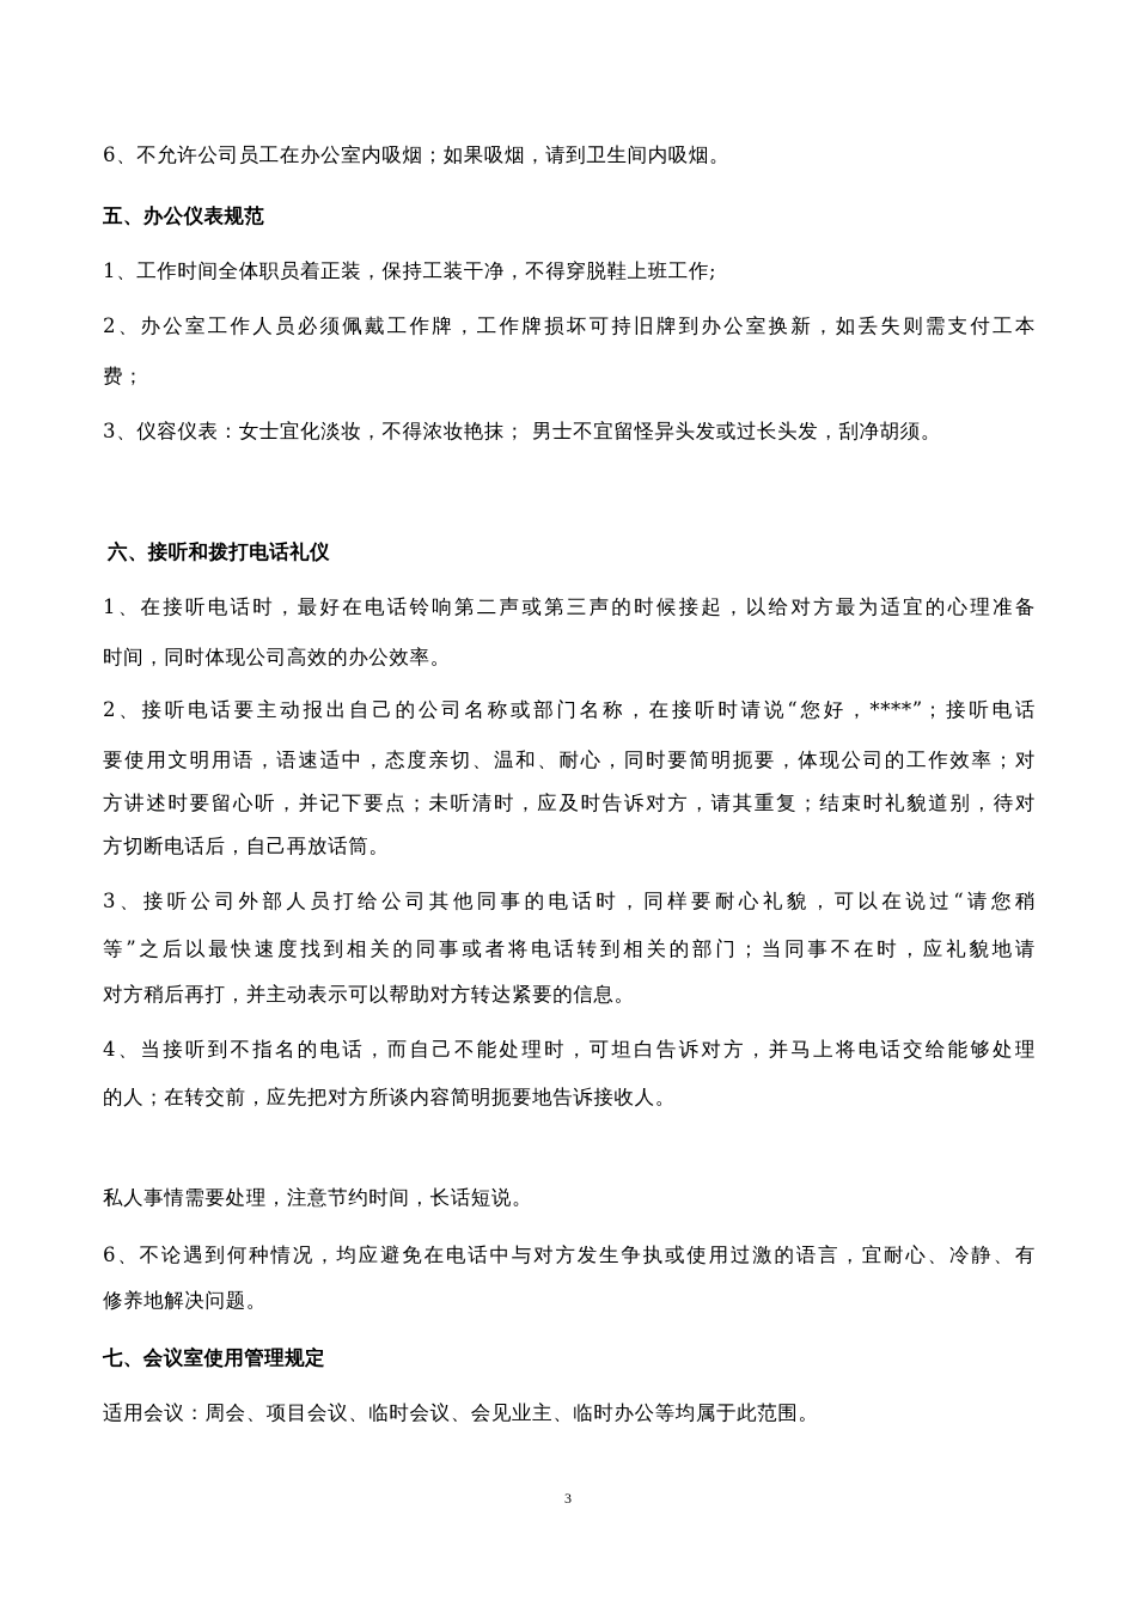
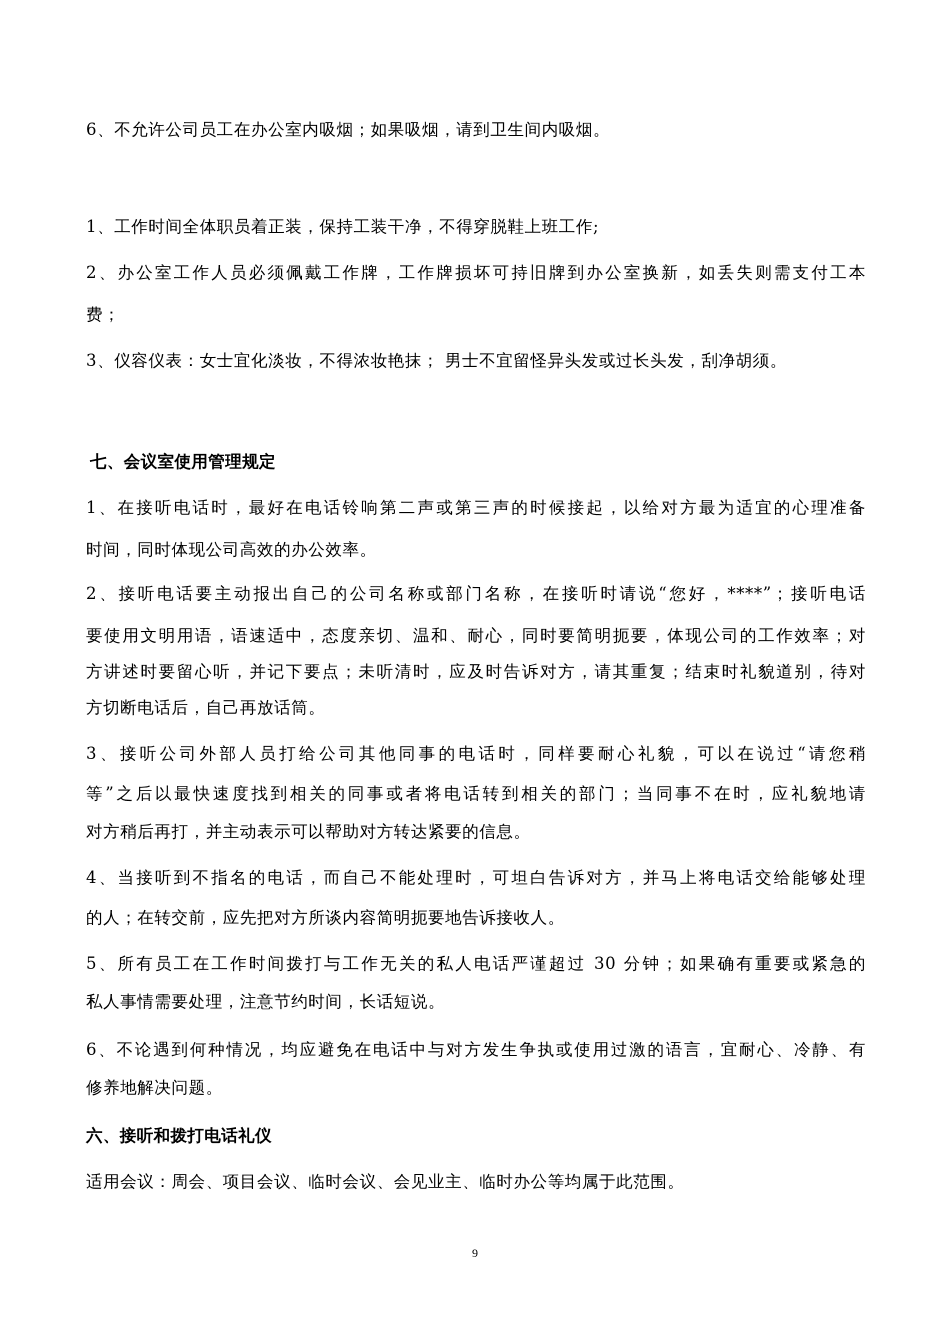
  6、不允许公司员工在办公室内吸烟；如果吸烟，请到卫生间内吸烟。
- 五、办公仪表规范
  1、工作时间全体职员着正装，保持工装干净，不得穿脱鞋上班工作;
  2、办公室工作人员必须佩戴工作牌，工作牌损坏可持旧牌到办公室换新，如丢失则需支付工本
  费；
  3、仪容仪表：女士宜化淡妆，不得浓妆艳抹； 男士不宜留怪异头发或过长头发，刮净胡须。
- 六、接听和拨打电话礼仪
+ 七、会议室使用管理规定
  1、在接听电话时，最好在电话铃响第二声或第三声的时候接起，以给对方最为适宜的心理准备
  时间，同时体现公司高效的办公效率。
  2、接听电话要主动报出自己的公司名称或部门名称，在接听时请说“您好，****”；接听电话
  要使用文明用语，语速适中，态度亲切、温和、耐心，同时要简明扼要，体现公司的工作效率；对
  方讲述时要留心听，并记下要点；未听清时，应及时告诉对方，请其重复；结束时礼貌道别，待对
  方切断电话后，自己再放话筒。
  3、接听公司外部人员打给公司其他同事的电话时，同样要耐心礼貌，可以在说过“请您稍
  等”之后以最快速度找到相关的同事或者将电话转到相关的部门；当同事不在时，应礼貌地请
  对方稍后再打，并主动表示可以帮助对方转达紧要的信息。
  4、当接听到不指名的电话，而自己不能处理时，可坦白告诉对方，并马上将电话交给能够处理
  的人；在转交前，应先把对方所谈内容简明扼要地告诉接收人。
+ 5、所有员工在工作时间拨打与工作无关的私人电话严谨超过 30 分钟；如果确有重要或紧急的
  私人事情需要处理，注意节约时间，长话短说。
  6、不论遇到何种情况，均应避免在电话中与对方发生争执或使用过激的语言，宜耐心、冷静、有
  修养地解决问题。
- 七、会议室使用管理规定
+ 六、接听和拨打电话礼仪
  适用会议：周会、项目会议、临时会议、会见业主、临时办公等均属于此范围。
- 3
+ 9
